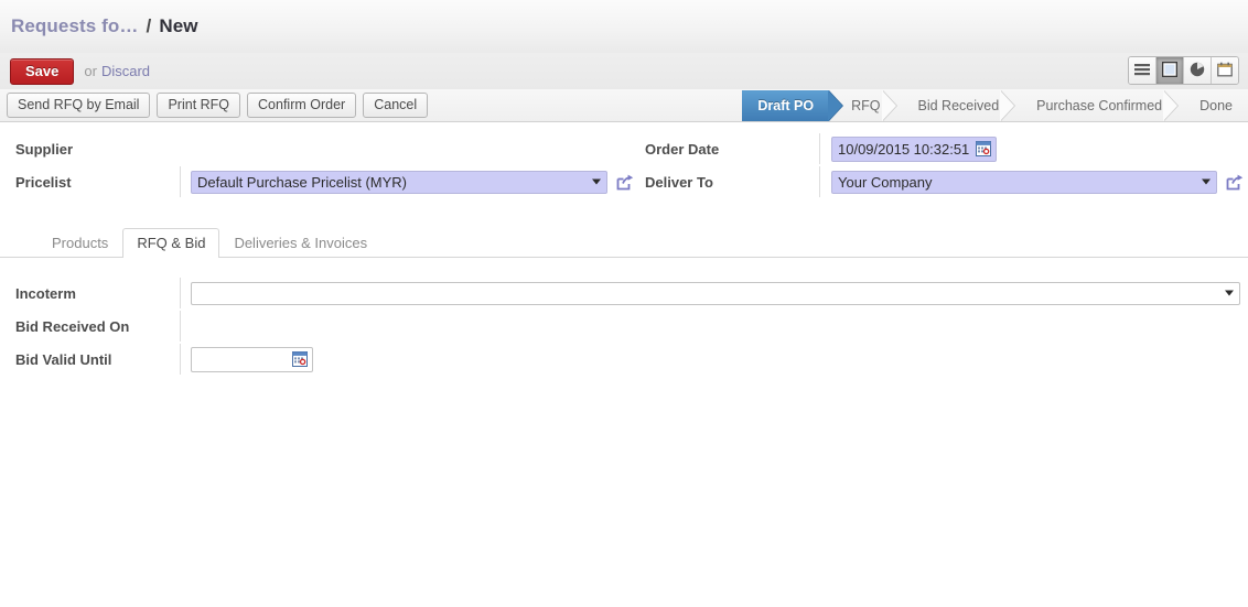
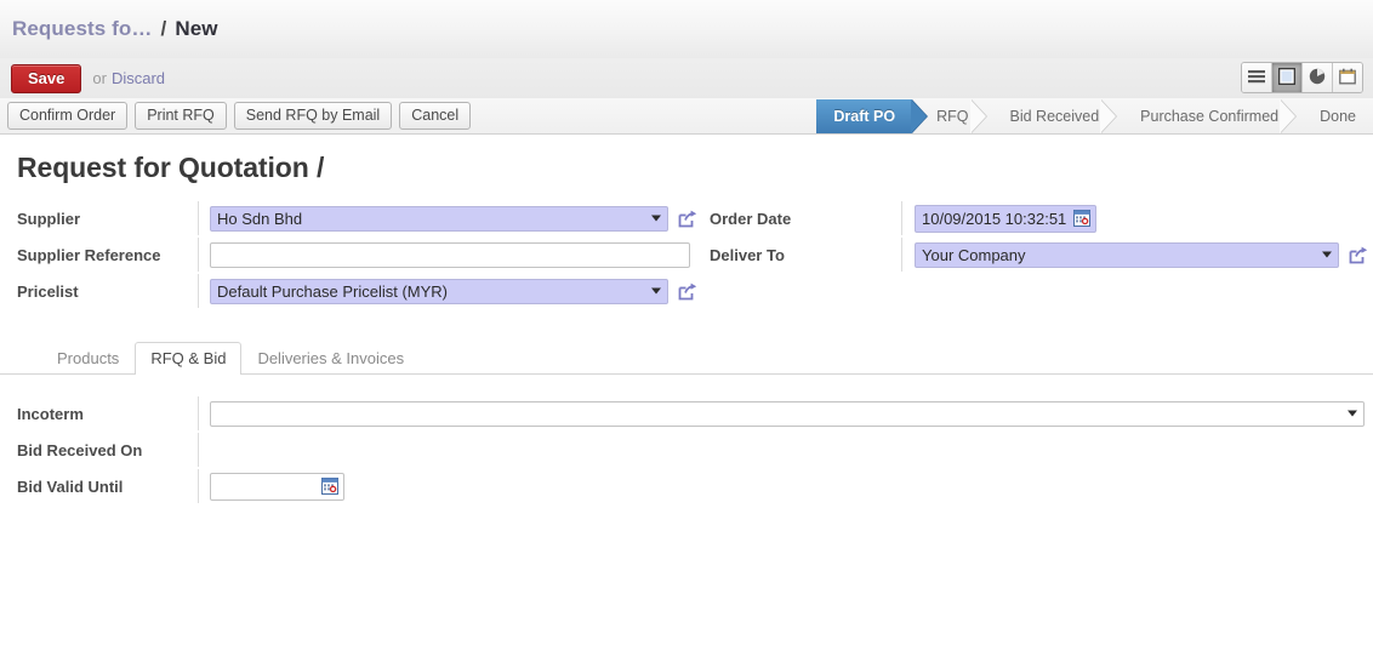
  Requests fo…
  /
  New
  Save
  or
  Discard
- Send RFQ by Email
+ Confirm Order
  Print RFQ
- Confirm Order
+ Send RFQ by Email
  Cancel
  Draft PO
  RFQ
  Bid Received
  Purchase Confirmed
  Done
+ Request for Quotation /
  Supplier
+ Ho Sdn Bhd
+ Supplier Reference
  Pricelist
  Default Purchase Pricelist (MYR)
  Order Date
  10/09/2015 10:32:51
  Deliver To
  Your Company
  Products
  RFQ & Bid
  Deliveries & Invoices
  Incoterm
  Bid Received On
  Bid Valid Until
